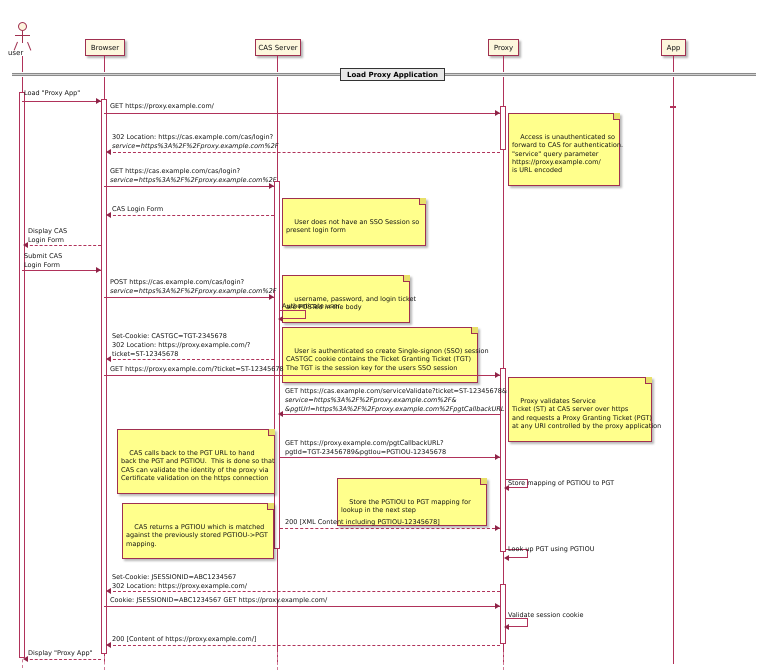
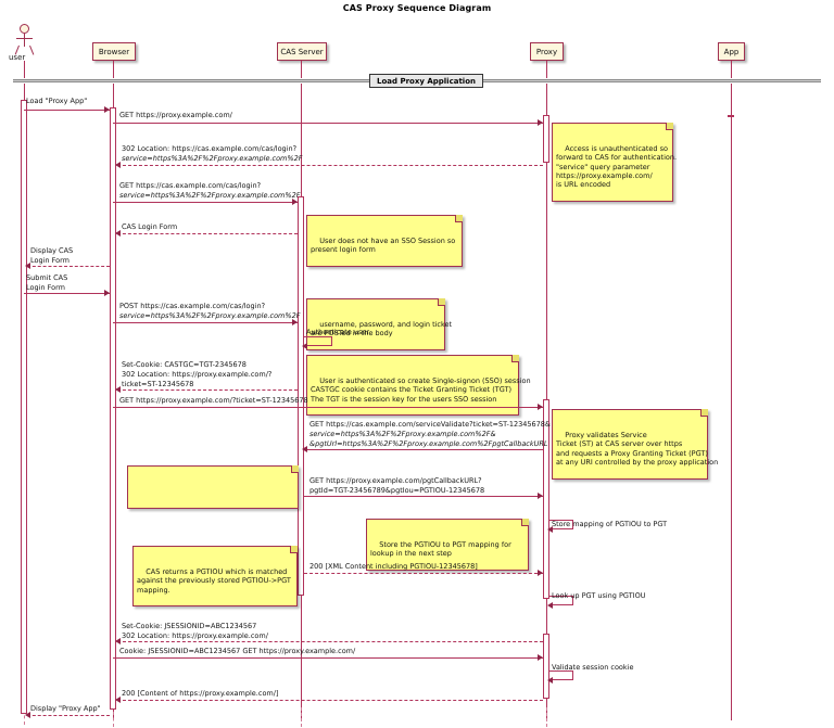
+ CAS Proxy Sequence Diagram
  user
  Browser
  CAS Server
  Proxy
  App
  Load Proxy Application
  Load "Proxy App"
  GET https://proxy.example.com/
  Access is unauthenticated so
  forward to CAS for authentication.
  "service" query parameter
  https://proxy.example.com/
  is URL encoded
  302 Location: https://cas.example.com/cas/login?
  service=https%3A%2F%2Fproxy.example.com%2F
  GET https://cas.example.com/cas/login?
  service=https%3A%2F%2Fproxy.example.com%2F
  User does not have an SSO Session so
  present login form
  CAS Login Form
  Display CAS
  Login Form
  Submit CAS
  Login Form
  POST https://cas.example.com/cas/login?
  service=https%3A%2F%2Fproxy.example.com%2F
  username, password, and login ticket
  are POSTed in the body
  Authenticate user
  User is authenticated so create Single-signon (SSO) session
  CASTGC cookie contains the Ticket Granting Ticket (TGT)
  The TGT is the session key for the users SSO session
  Set-Cookie: CASTGC=TGT-2345678
  302 Location: https://proxy.example.com/?
  ticket=ST-12345678
  GET https://proxy.example.com/?ticket=ST-12345678
  Proxy validates Service
  Ticket (ST) at CAS server over https
  and requests a Proxy Granting Ticket (PGT)
  at any URI controlled by the proxy application
  GET https://cas.example.com/serviceValidate?ticket=ST-12345678&
  service=https%3A%2F%2Fproxy.example.com%2F&
  &pgtUrl=https%3A%2F%2Fproxy.example.com%2FpgtCallbackURL
- CAS calls back to the PGT URL to hand
- back the PGT and PGTIOU. This is done so that
- CAS can validate the identity of the proxy via
- Certificate validation on the https connection
  GET https://proxy.example.com/pgtCallbackURL?
  pgtId=TGT-23456789&pgtIou=PGTIOU-12345678
  Store mapping of PGTIOU to PGT
  Store the PGTIOU to PGT mapping for
  lookup in the next step
  CAS returns a PGTIOU which is matched
  against the previously stored PGTIOU->PGT
  mapping.
  200 [XML Content including PGTIOU-12345678]
  Look up PGT using PGTIOU
  Set-Cookie: JSESSIONID=ABC1234567
  302 Location: https://proxy.example.com/
  Cookie: JSESSIONID=ABC1234567 GET https://proxy.example.com/
  Validate session cookie
  200 [Content of https://proxy.example.com/]
  Display "Proxy App"
